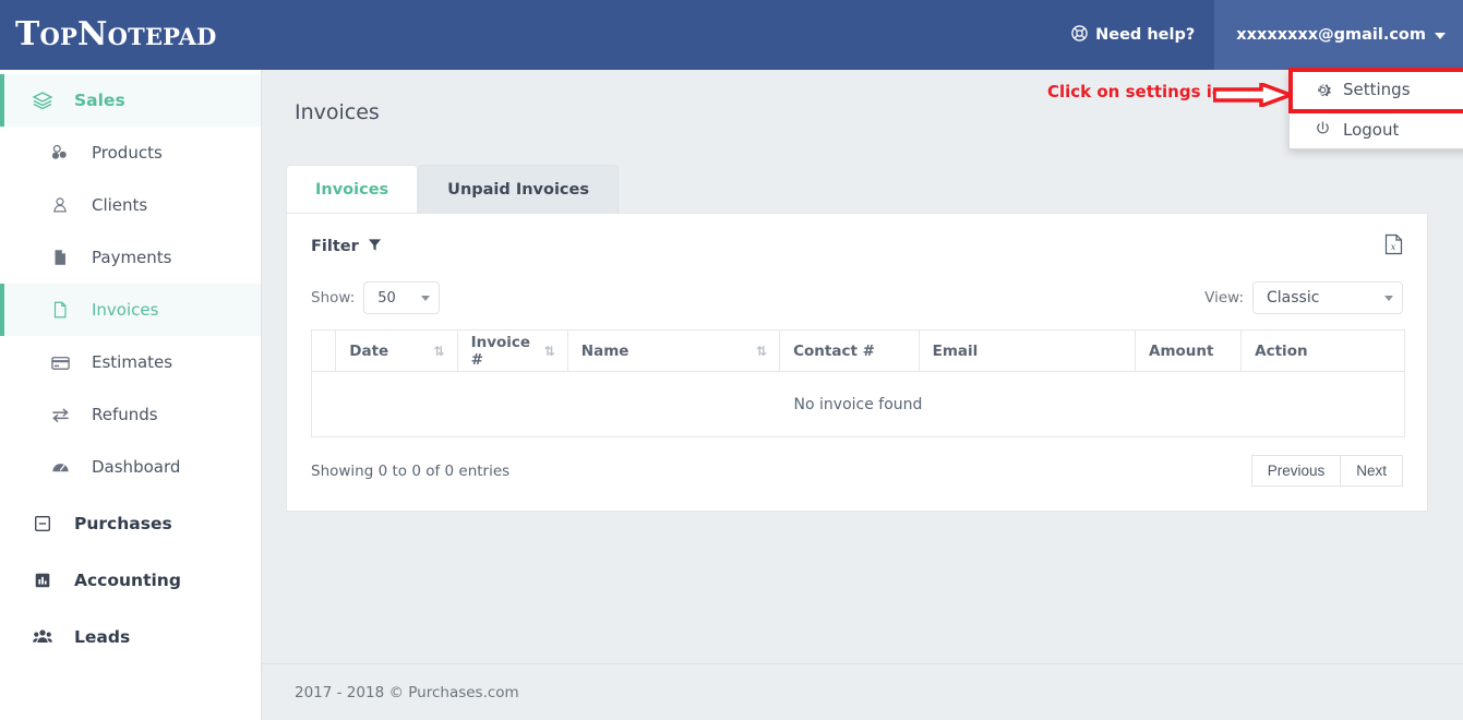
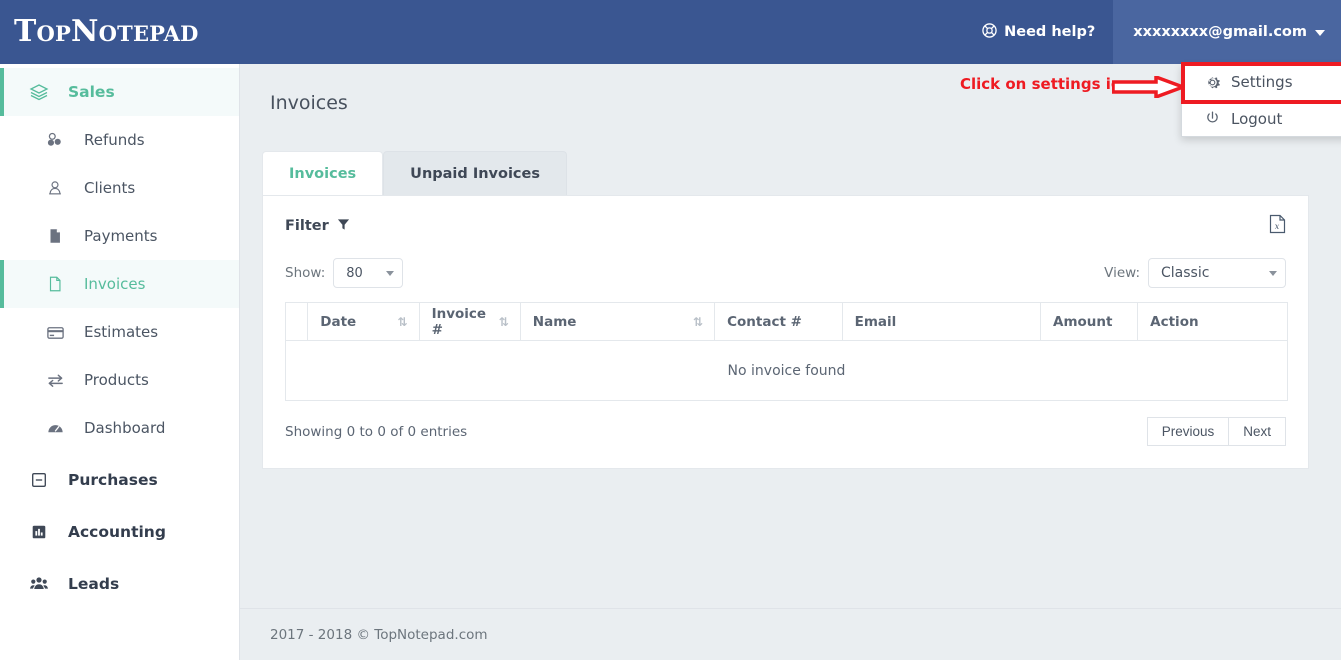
  TopNotepad
  Need help?
  xxxxxxxx@gmail.com
  Settings
  Logout
  Click on settings i
  Sales
- Products
+ Refunds
  Clients
  Payments
  Invoices
  Estimates
- Refunds
+ Products
  Dashboard
  Purchases
  Accounting
  Leads
  Invoices
  Invoices
  Unpaid Invoices
  Filter
  x
  Show:
- 50
+ 80
  View:
  Classic
  	Date ⇅	Invoice # ⇅	Name ⇅	Contact #	Email	Amount	Action
  No invoice found
  Showing 0 to 0 of 0 entries
  Previous
  Next
- 2017 - 2018 © Purchases.com
+ 2017 - 2018 © TopNotepad.com
